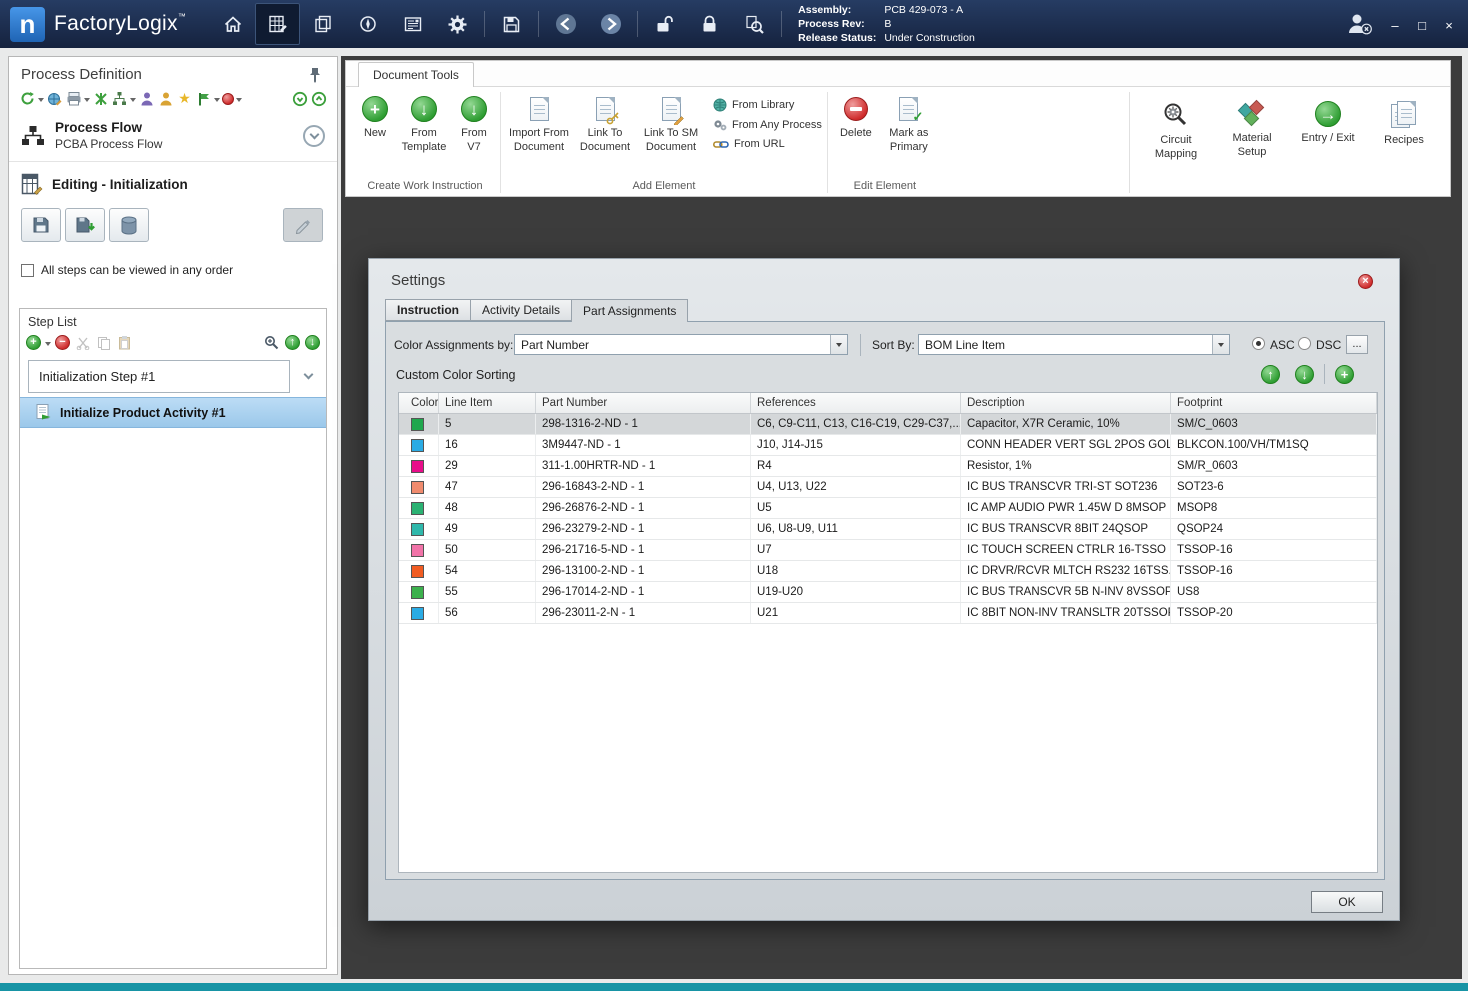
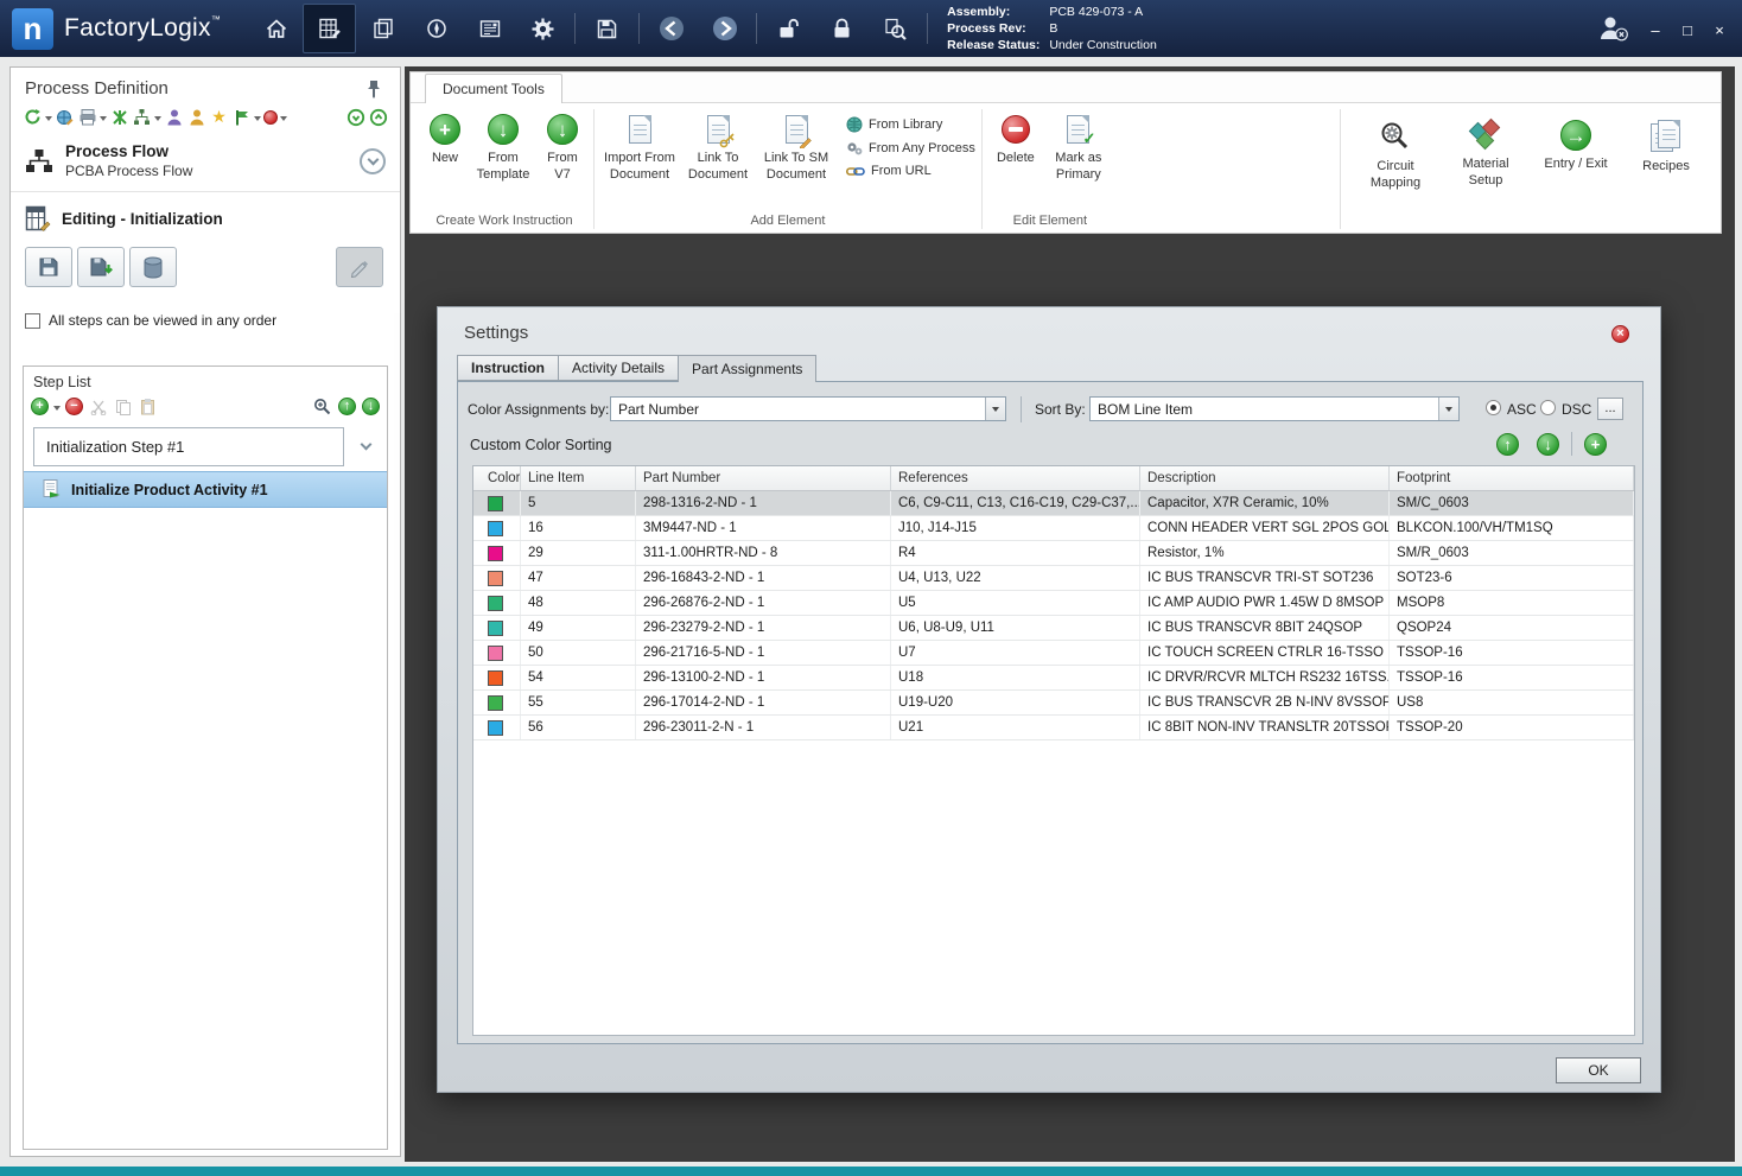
  n
  FactoryLogix™
  Assembly:
  PCB 429-073 - A
  Process Rev:
  B
  Release Status:
  Under Construction
  –
  □
  ×
  Process Definition
  ★
  Process Flow
  PCBA Process Flow
  Editing - Initialization
  All steps can be viewed in any order
  Step List
  +
  −
  ↑
  ↓
  Initialization Step #1
  Initialize Product Activity #1
  Document Tools
  +
  New
  ↓
  From Template
  ↓
  From V7
  Create Work Instruction
  Import From Document
  Link To Document
  Link To SM Document
  From Library
  From Any Process
  From URL
  Add Element
  Delete
  ✓
  Mark as Primary
  Edit Element
  Circuit Mapping
  Material Setup
  →
  Entry / Exit
  Recipes
  Settings
  ×
  Instruction
  Activity Details
  Part Assignments
  Color Assignments by:
  Part Number
  Sort By:
  BOM Line Item
  ASC
  DSC
  ...
  Custom Color Sorting
  ↑
  ↓
  +
  Color
  Line Item
  Part Number
  References
  Description
  Footprint
  5
  298-1316-2-ND - 1
  C6, C9-C11, C13, C16-C19, C29-C37,...
  Capacitor, X7R Ceramic, 10%
  SM/C_0603
  16
  3M9447-ND - 1
  J10, J14-J15
  CONN HEADER VERT SGL 2POS GOL
  BLKCON.100/VH/TM1SQ
  29
- 311-1.00HRTR-ND - 1
+ 311-1.00HRTR-ND - 8
  R4
  Resistor, 1%
  SM/R_0603
  47
  296-16843-2-ND - 1
  U4, U13, U22
  IC BUS TRANSCVR TRI-ST SOT236
  SOT23-6
  48
  296-26876-2-ND - 1
  U5
  IC AMP AUDIO PWR 1.45W D 8MSOP
  MSOP8
  49
  296-23279-2-ND - 1
  U6, U8-U9, U11
  IC BUS TRANSCVR 8BIT 24QSOP
  QSOP24
  50
  296-21716-5-ND - 1
  U7
  IC TOUCH SCREEN CTRLR 16-TSSO
  TSSOP-16
  54
  296-13100-2-ND - 1
  U18
  IC DRVR/RCVR MLTCH RS232 16TSS.
  TSSOP-16
  55
  296-17014-2-ND - 1
  U19-U20
- IC BUS TRANSCVR 5B N-INV 8VSSOP
+ IC BUS TRANSCVR 2B N-INV 8VSSOP
  US8
  56
  296-23011-2-N - 1
  U21
  IC 8BIT NON-INV TRANSLTR 20TSSO
  TSSOP-20
  OK
